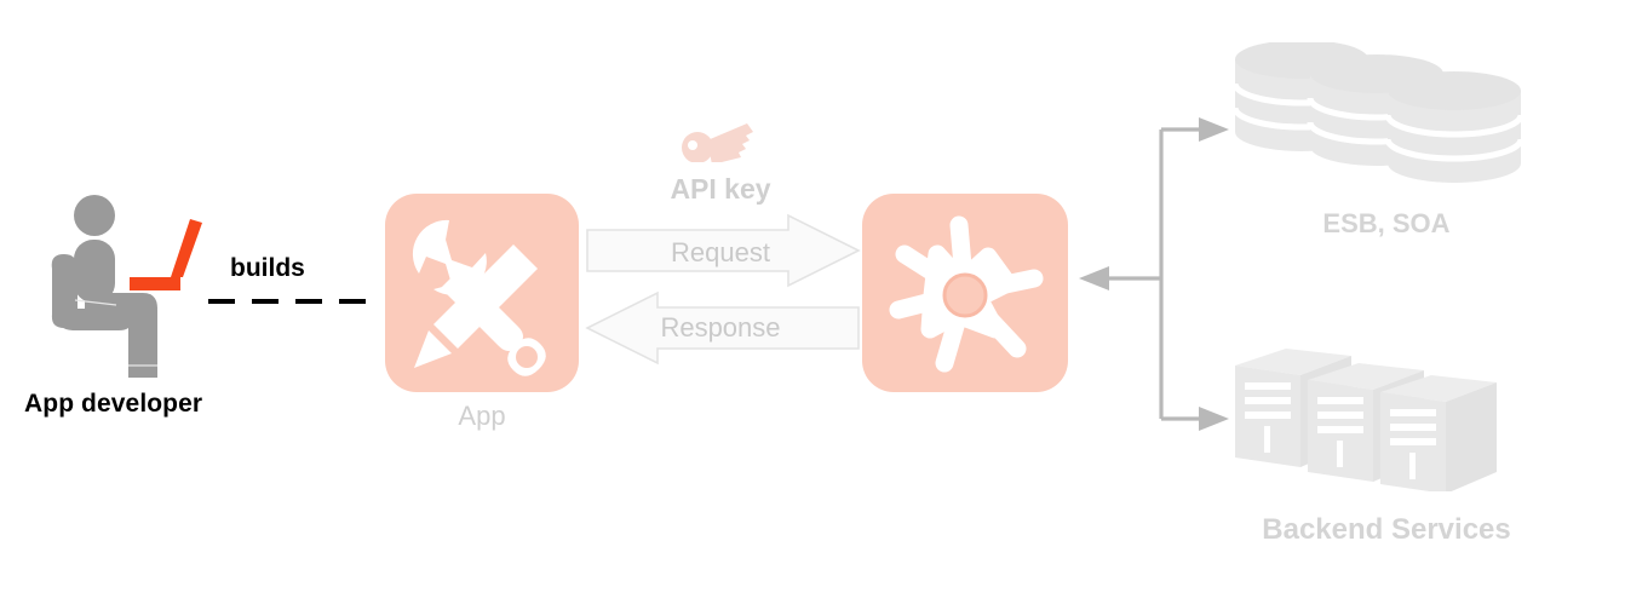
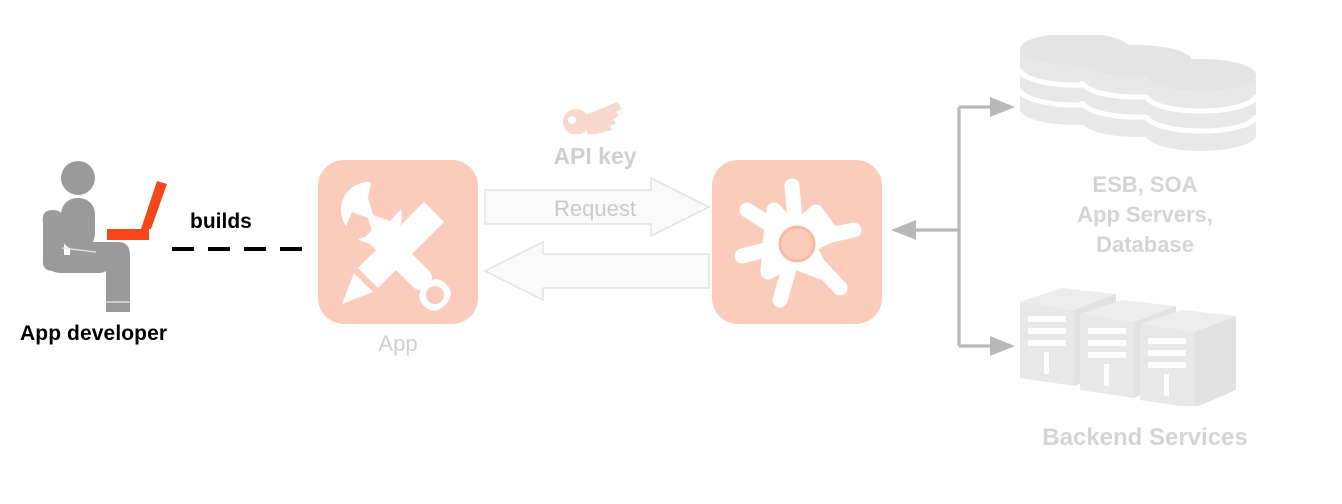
  App developer
  builds
  App
  API key
  Request
- Response
  ESB, SOA
+ App Servers,
+ Database
  Backend Services
